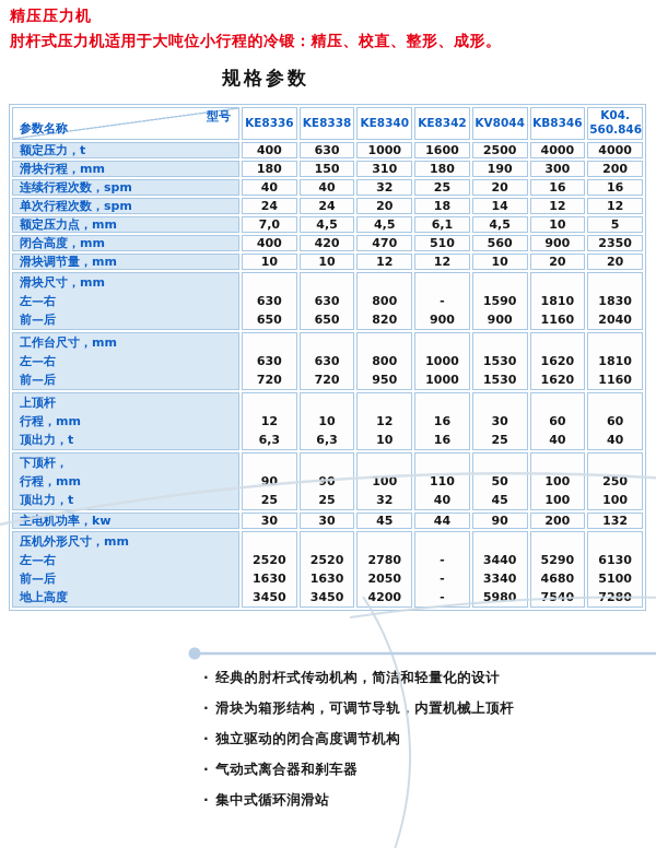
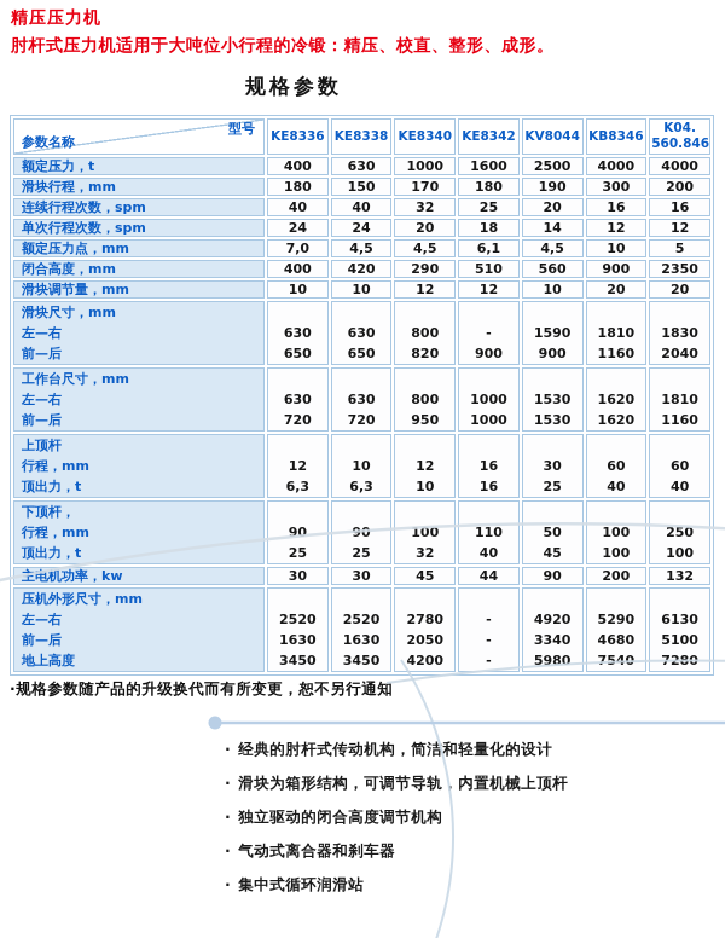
  精压压力机
  肘杆式压力机适用于大吨位小行程的冷锻：精压、校直、整形、成形。
  规格参数
  型号参数名称	KE8336	KE8338	KE8340	KE8342	KV8044	KB8346	K04. 560.846
  额定压力，t	400	630	1000	1600	2500	4000	4000
- 滑块行程，mm	180	150	310	180	190	300	200
+ 滑块行程，mm	180	150	170	180	190	300	200
  连续行程次数，spm	40	40	32	25	20	16	16
  单次行程次数，spm	24	24	20	18	14	12	12
  额定压力点，mm	7,0	4,5	4,5	6,1	4,5	10	5
- 闭合高度，mm	400	420	470	510	560	900	2350
+ 闭合高度，mm	400	420	290	510	560	900	2350
  滑块调节量，mm	10	10	12	12	10	20	20
  滑块尺寸，mm左—右前—后	630650	630650	800820	-900	1590900	18101160	18302040
  工作台尺寸，mm左—右前—后	630720	630720	800950	10001000	15301530	16201620	18101160
  上顶杆行程，mm顶出力，t	126,3	106,3	1210	1616	3025	6040	6040
  下顶杆，行程，mm顶出力，t	9025	025	10032	11040	5045	100100	250100
  电机功率，kw	30	30	45	44	90	200	132
- 压机外形尺寸，mm左—右前—后地上高度	252016303450	252016303450	278020504200	---	344033405980	5290468075	61305100
+ 压机外形尺寸，mm左—右前—后地上高度	252016303450	252016303450	278020504200	---	492033405980	5290468075	61305100
+ ·规格参数随产品的升级换代而有所变更，恕不另行通知
  · 经典的肘杆式传动机构，简洁和轻量化的设计
  · 滑块为箱形结构，可调节导轨，内置机械上顶杆
  · 独立驱动的闭合高度调节机构
  · 气动式离合器和刹车器
  · 集中式循环润滑站
